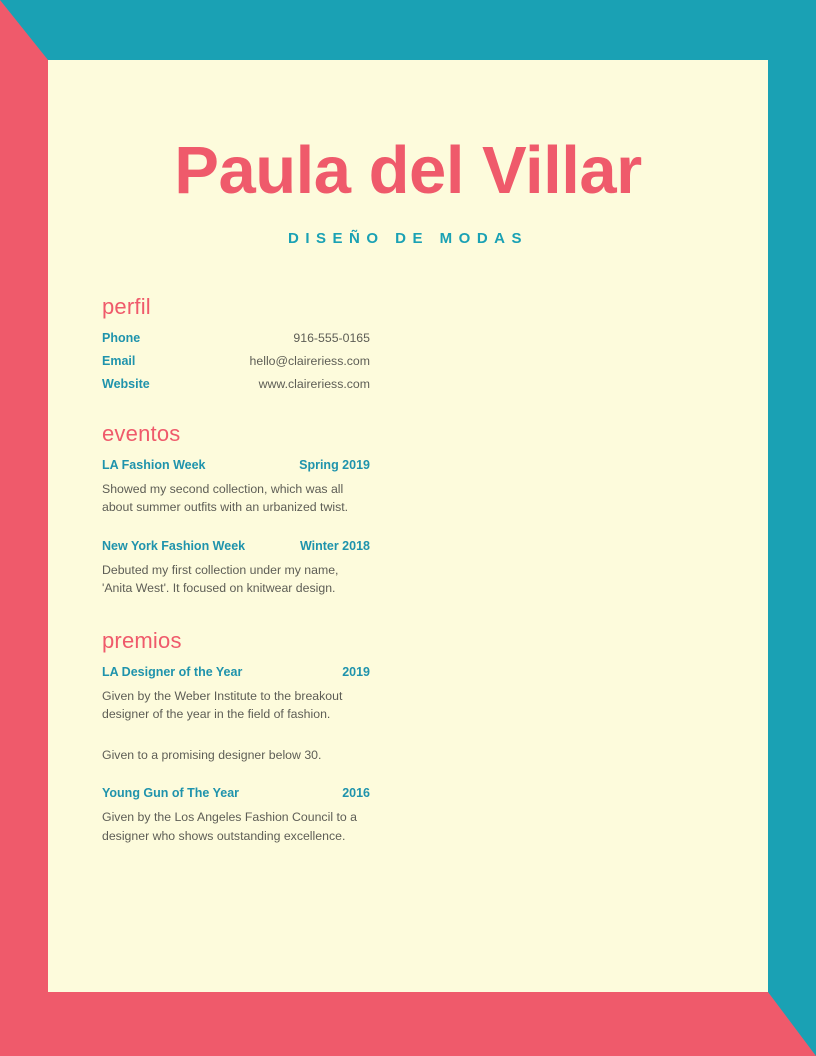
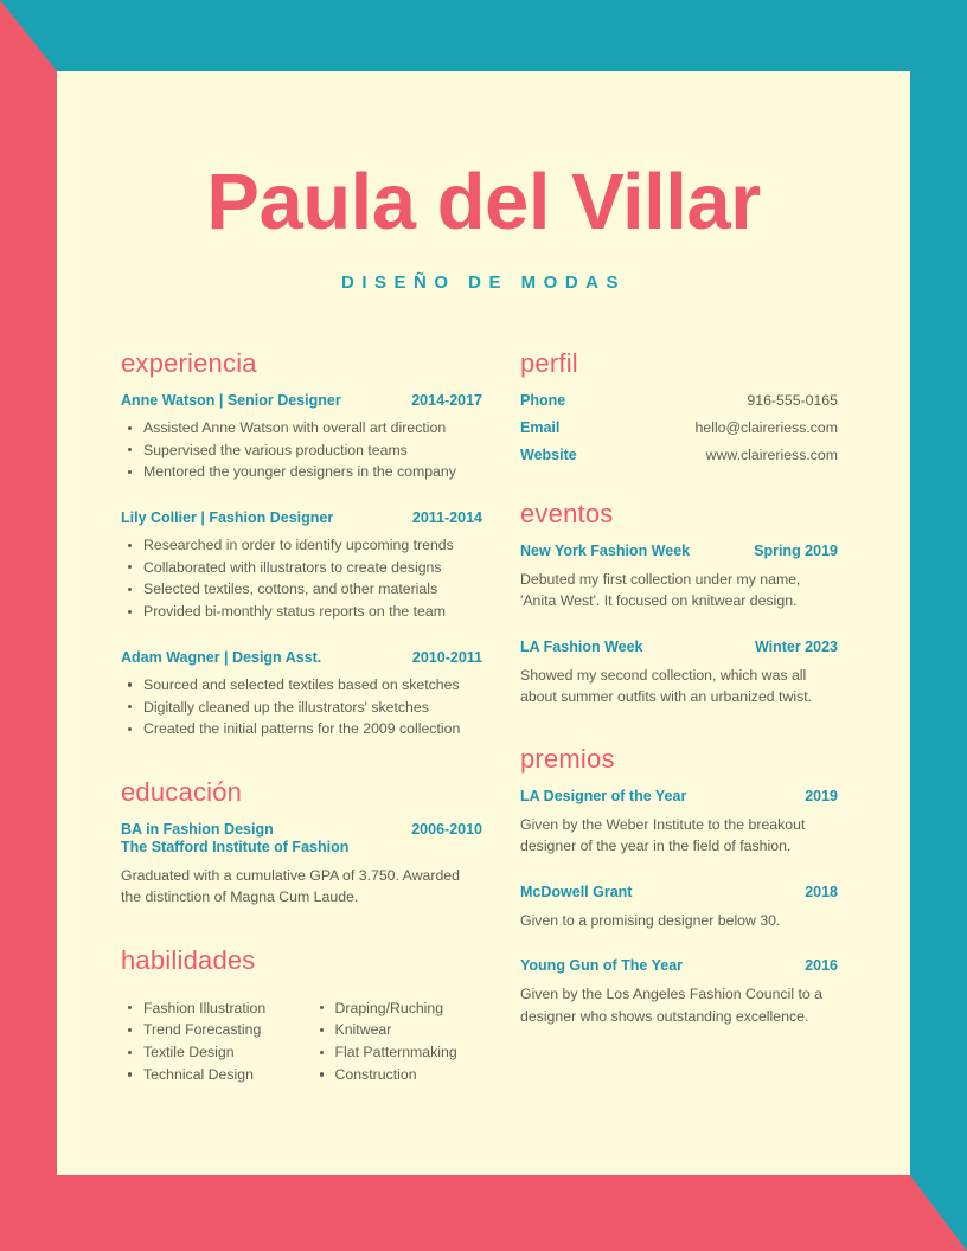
  Paula del Villar
  DISEÑO DE MODAS
+ experiencia
+ Anne Watson | Senior Designer
+ 2014-2017
+ Assisted Anne Watson with overall art direction
+ Supervised the various production teams
+ Mentored the younger designers in the company
+ Lily Collier | Fashion Designer
+ 2011-2014
+ Researched in order to identify upcoming trends
+ Collaborated with illustrators to create designs
+ Selected textiles, cottons, and other materials
+ Provided bi-monthly status reports on the team
+ Adam Wagner | Design Asst.
+ 2010-2011
+ Sourced and selected textiles based on sketches
+ Digitally cleaned up the illustrators' sketches
+ Created the initial patterns for the 2009 collection
+ educación
+ BA in Fashion Design
+ 2006-2010
+ The Stafford Institute of Fashion
+ Graduated with a cumulative GPA of 3.750. Awarded the distinction of Magna Cum Laude.
+ habilidades
+ Fashion Illustration
+ Trend Forecasting
+ Textile Design
+ Technical Design
+ Draping/Ruching
+ Knitwear
+ Flat Patternmaking
+ Construction
  perfil
  Phone
  916-555-0165
  Email
  hello@claireriess.com
  Website
  www.claireriess.com
  eventos
- LA Fashion Week
+ New York Fashion Week
  Spring 2019
- Showed my second collection, which was all about summer outfits with an urbanized twist.
+ Debuted my first collection under my name, 'Anita West'. It focused on knitwear design.
- New York Fashion Week
+ LA Fashion Week
- Winter 2018
+ Winter 2023
- Debuted my first collection under my name, 'Anita West'. It focused on knitwear design.
+ Showed my second collection, which was all about summer outfits with an urbanized twist.
  premios
  LA Designer of the Year
  2019
  Given by the Weber Institute to the breakout designer of the year in the field of fashion.
+ McDowell Grant
+ 2018
  Given to a promising designer below 30.
  Young Gun of The Year
  2016
  Given by the Los Angeles Fashion Council to a designer who shows outstanding excellence.
